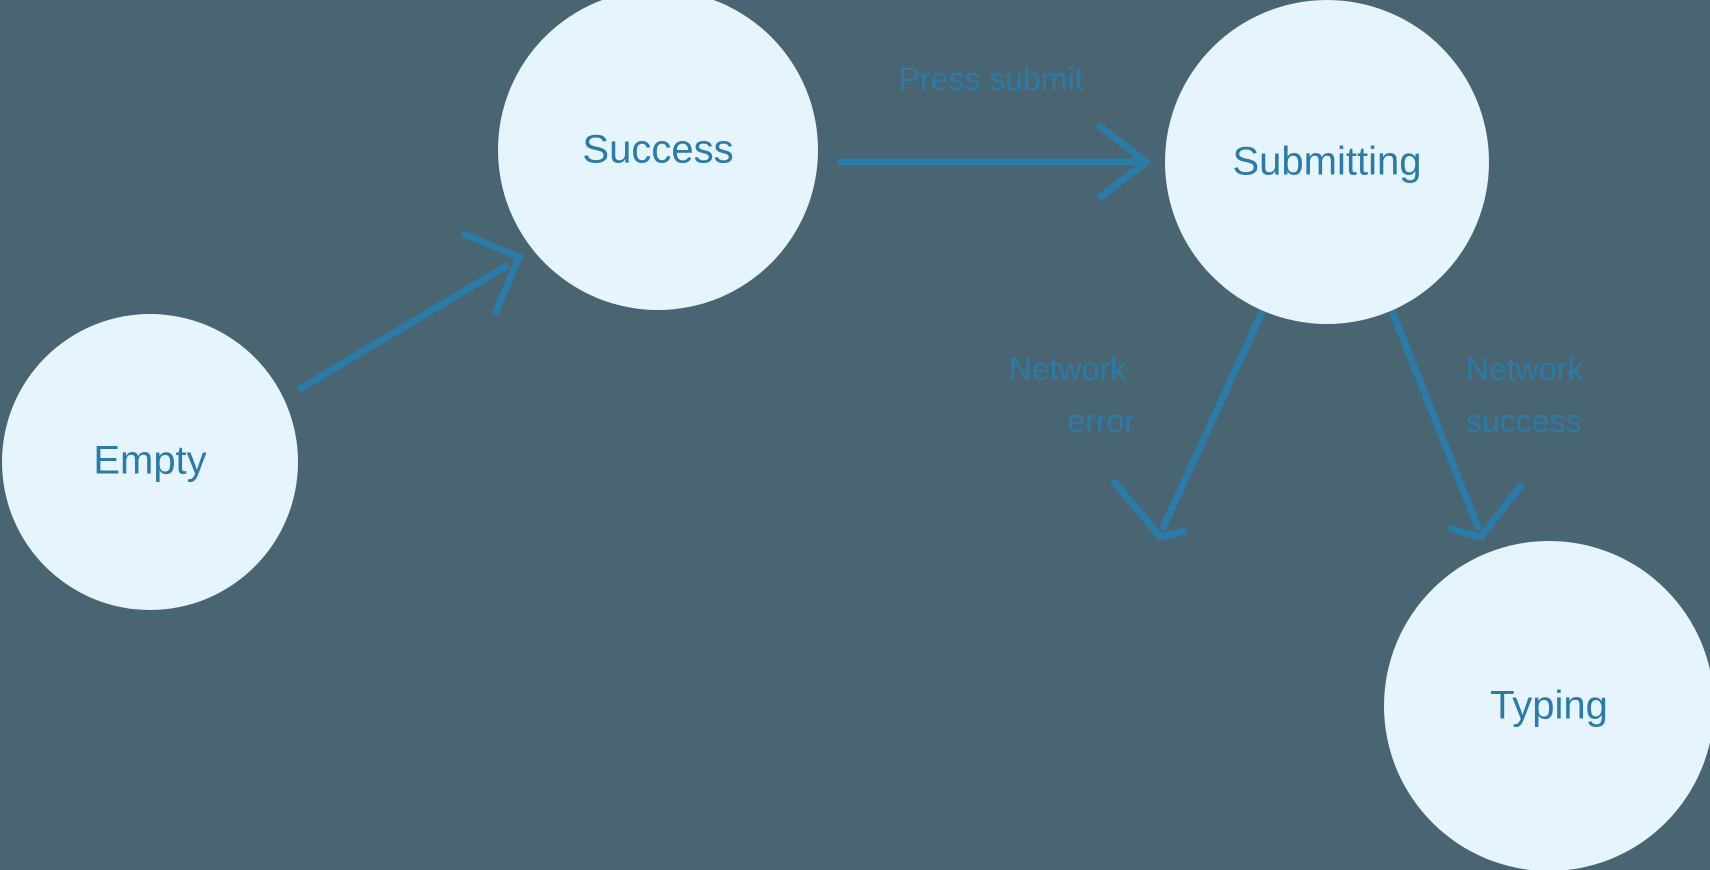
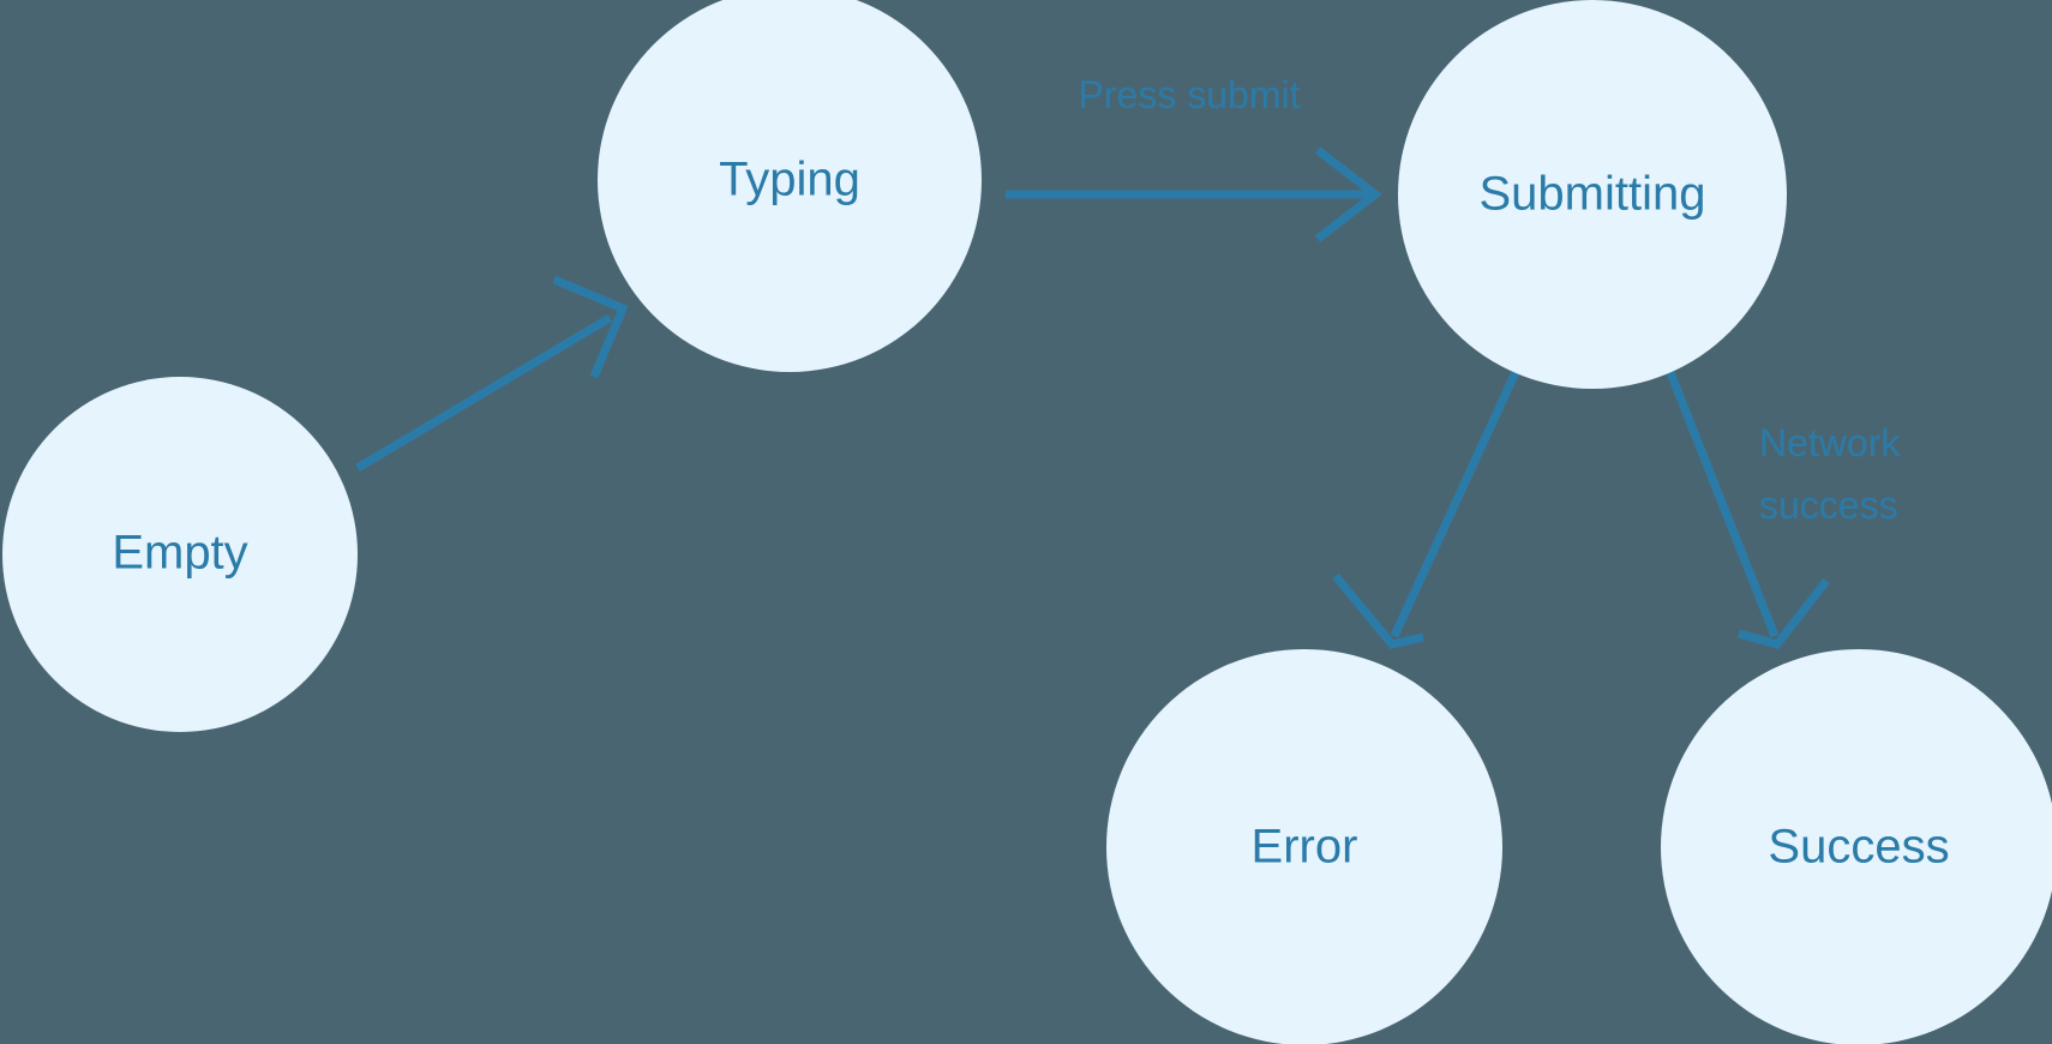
  Press submit
- Network error
  Network success
  Empty
- Success
+ Typing
  Submitting
+ Error
- Typing
+ Success
